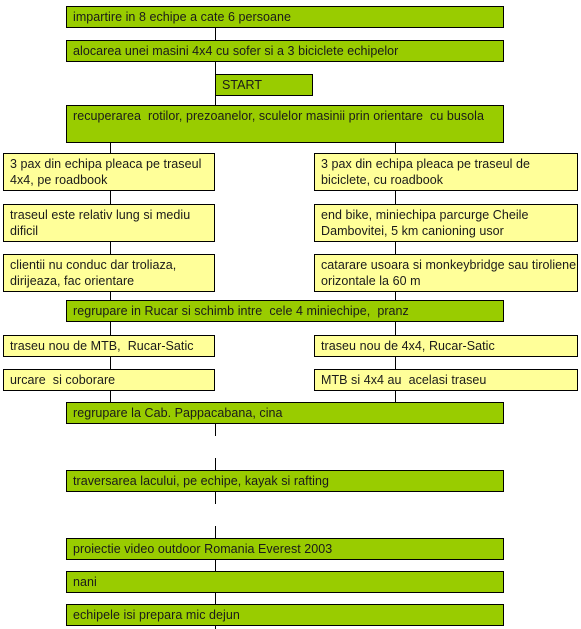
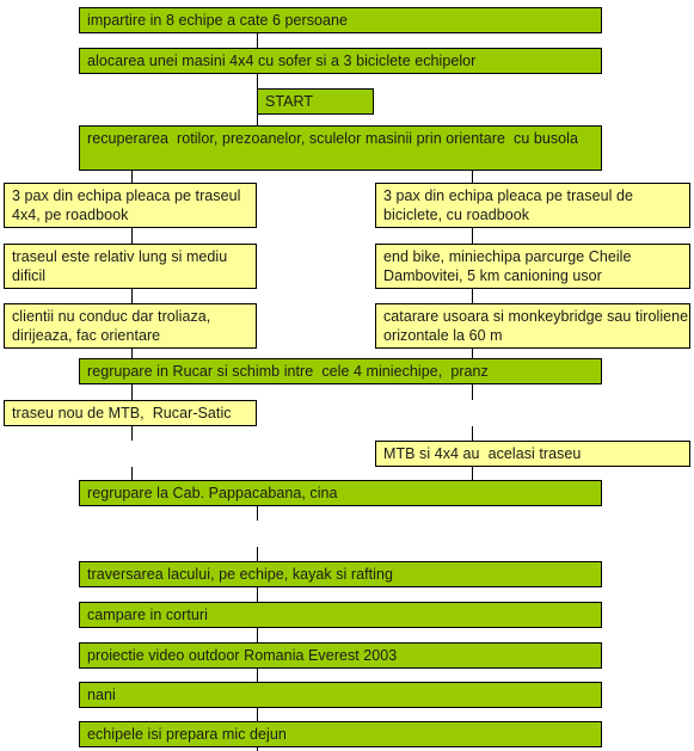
  impartire in 8 echipe a cate 6 persoane
  alocarea unei masini 4x4 cu sofer si a 3 biciclete echipelor
  START
  recuperarea rotilor, prezoanelor, sculelor masinii prin orientare cu busola
  3 pax din echipa pleaca pe traseul 4x4, pe roadbook
  3 pax din echipa pleaca pe traseul de biciclete, cu roadbook
  traseul este relativ lung si mediu dificil
  end bike, miniechipa parcurge Cheile Dambovitei, 5 km canioning usor
  clientii nu conduc dar troliaza, dirijeaza, fac orientare
  catarare usoara si monkeybridge sau tiroliene orizontale la 60 m
  regrupare in Rucar si schimb intre cele 4 miniechipe, pranz
  traseu nou de MTB, Rucar-Satic
- traseu nou de 4x4, Rucar-Satic
- urcare si coborare
  MTB si 4x4 au acelasi traseu
  regrupare la Cab. Pappacabana, cina
  traversarea lacului, pe echipe, kayak si rafting
+ campare in corturi
  proiectie video outdoor Romania Everest 2003
  nani
  echipele isi prepara mic dejun
